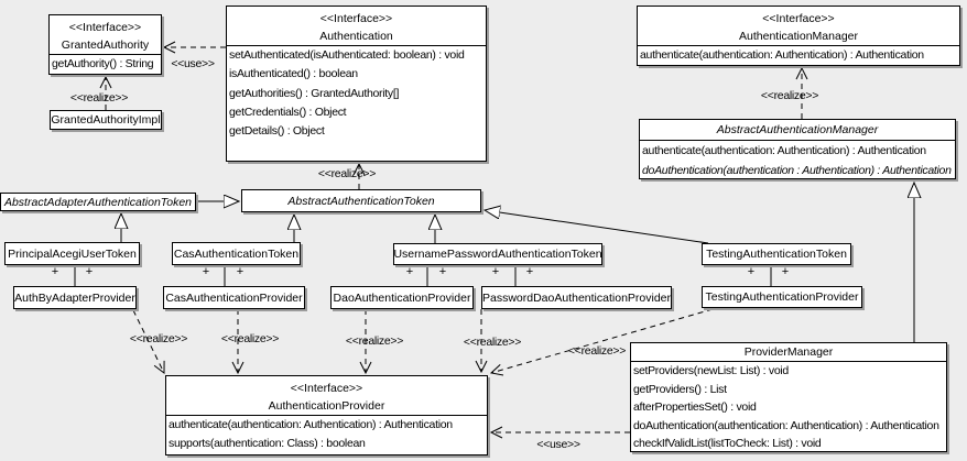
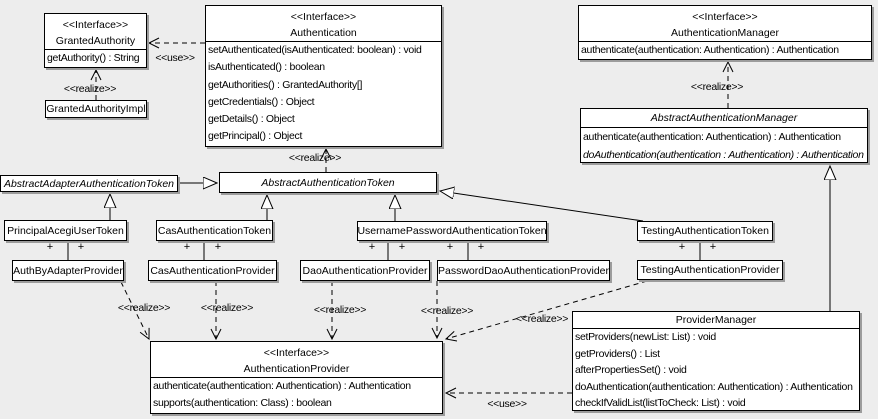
  <<Interface>>
  GrantedAuthority
  getAuthority() : String
  GrantedAuthorityImpl
  <<Interface>>
  Authentication
  setAuthenticated(isAuthenticated: boolean) : void
  isAuthenticated() : boolean
  getAuthorities() : GrantedAuthority[]
  getCredentials() : Object
  getDetails() : Object
+ getPrincipal() : Object
  <<Interface>>
  AuthenticationManager
  authenticate(authentication: Authentication) : Authentication
  AbstractAuthenticationManager
  authenticate(authentication: Authentication) : Authentication
  doAuthentication(authentication : Authentication) : Authentication
  AbstractAdapterAuthenticationToken
  AbstractAuthenticationToken
  PrincipalAcegiUserToken
  CasAuthenticationToken
  UsernamePasswordAuthenticationToken
  TestingAuthenticationToken
  AuthByAdapterProvider
  CasAuthenticationProvider
  DaoAuthenticationProvider
  PasswordDaoAuthenticationProvider
  TestingAuthenticationProvider
  <<Interface>>
  AuthenticationProvider
  authenticate(authentication: Authentication) : Authentication
  supports(authentication: Class) : boolean
  ProviderManager
  setProviders(newList: List) : void
  getProviders() : List
  afterPropertiesSet() : void
  doAuthentication(authentication: Authentication) : Authentication
  checkIfValidList(listToCheck: List) : void
  <<use>>
  <<realize>>
  <<realize>>
  <<realize>>
  <<realize>>
  <<realize>>
  <<realize>>
  <<realize>>
  <<realize>>
  <<use>>
  +
  +
  +
  +
  +
  +
  +
  +
  +
  +
